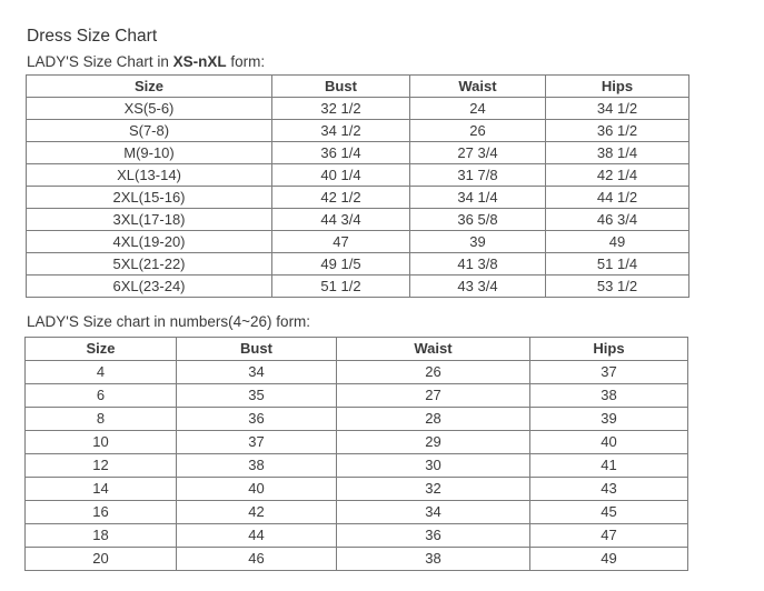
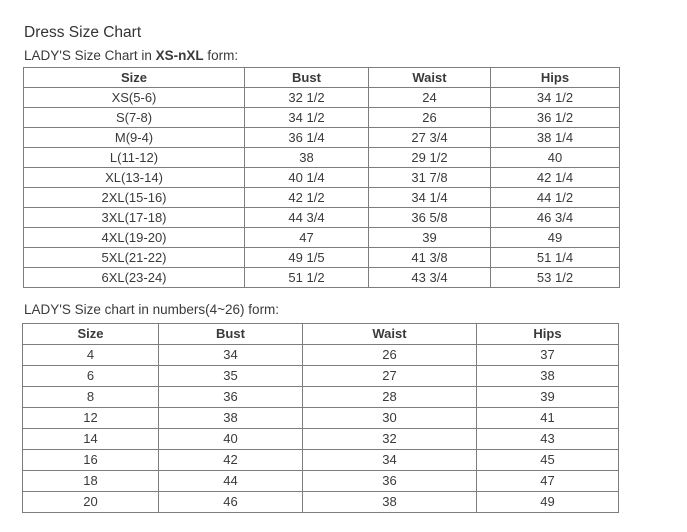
  Dress Size Chart
  LADY'S Size Chart in XS-nXL form:
  Size	Bust	Waist	Hips
  XS(5-6)	32 1/2	24	34 1/2
  S(7-8)	34 1/2	26	36 1/2
- M(9-10)	36 1/4	27 3/4	38 1/4
+ M(9-4)	36 1/4	27 3/4	38 1/4
+ L(11-12)	38	29 1/2	40
  XL(13-14)	40 1/4	31 7/8	42 1/4
  2XL(15-16)	42 1/2	34 1/4	44 1/2
  3XL(17-18)	44 3/4	36 5/8	46 3/4
  4XL(19-20)	47	39	49
  5XL(21-22)	49 1/5	41 3/8	51 1/4
  6XL(23-24)	51 1/2	43 3/4	53 1/2
  LADY'S Size chart in numbers(4~26) form:
  Size	Bust	Waist	Hips
  4	34	26	37
  6	35	27	38
  8	36	28	39
- 10	37	29	40
  12	38	30	41
  14	40	32	43
  16	42	34	45
  18	44	36	47
  20	46	38	49
